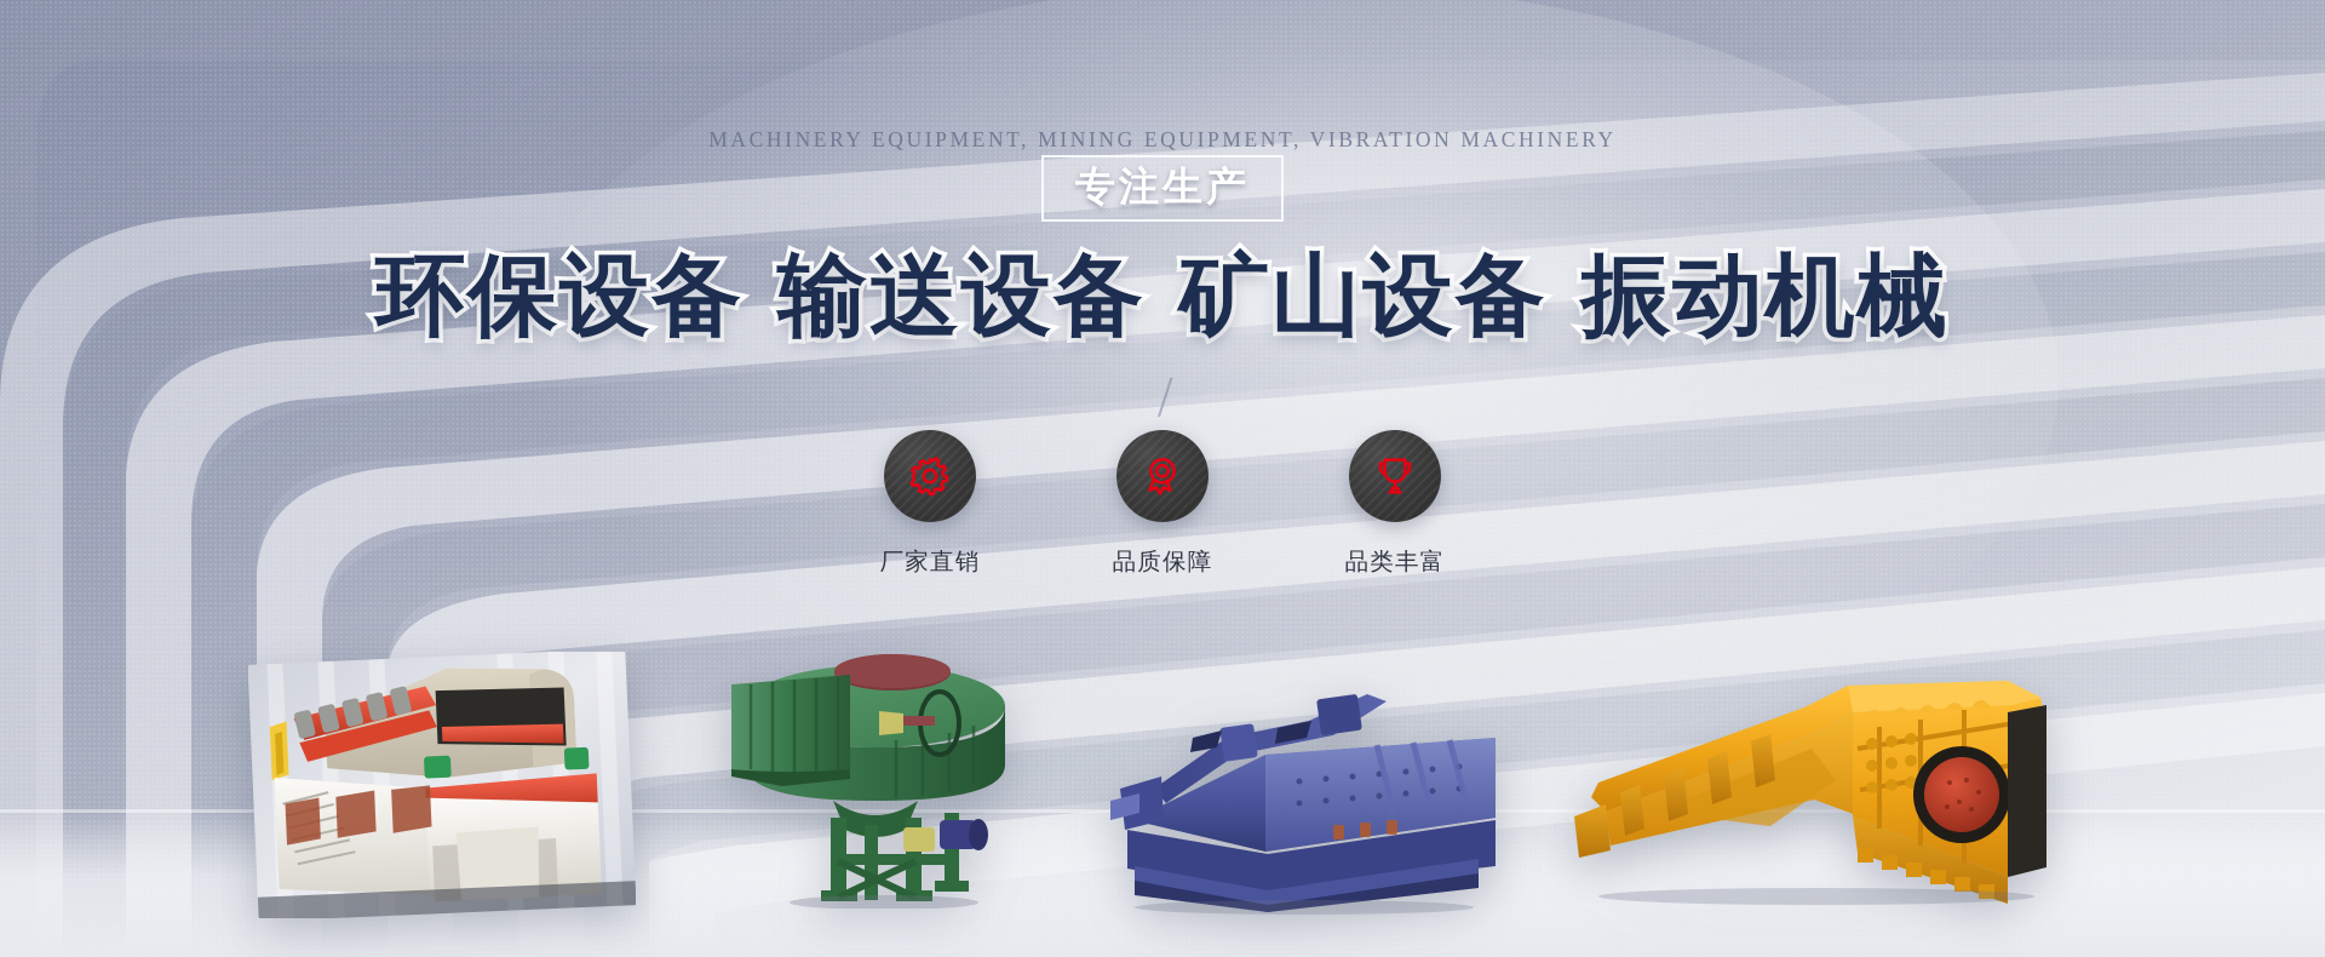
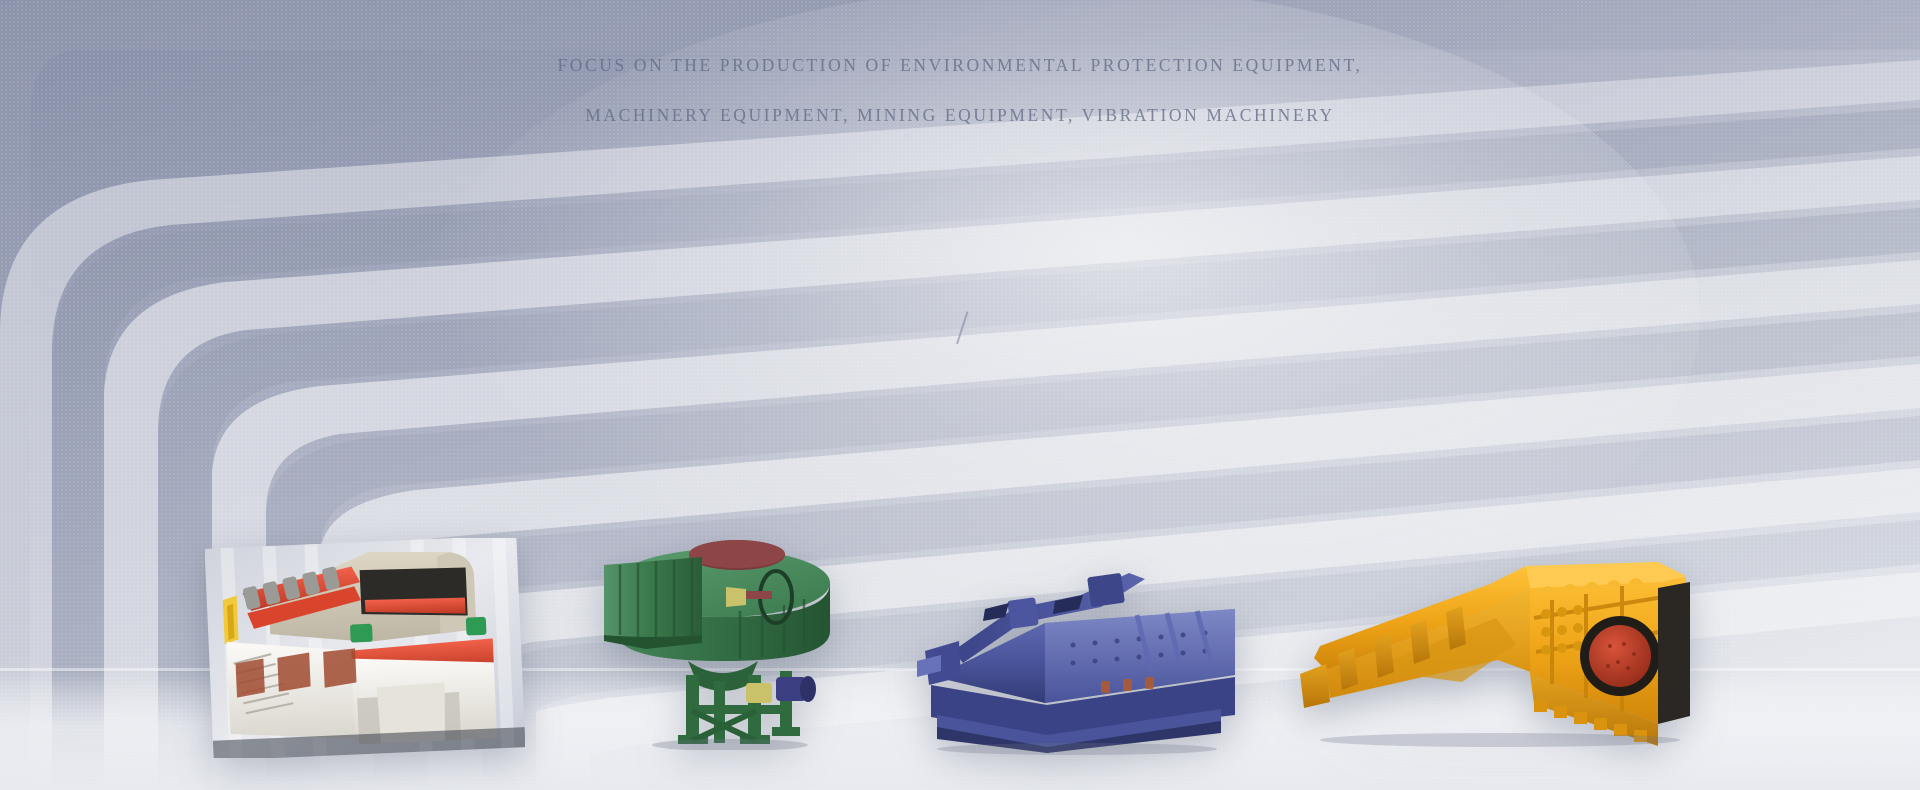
+ FOCUS ON THE PRODUCTION OF ENVIRONMENTAL PROTECTION EQUIPMENT,
  MACHINERY EQUIPMENT, MINING EQUIPMENT, VIBRATION MACHINERY
- 专注生产
- 环保设备 输送设备 矿山设备 振动机械
- 厂家直销
- 品质保障
- 品类丰富
